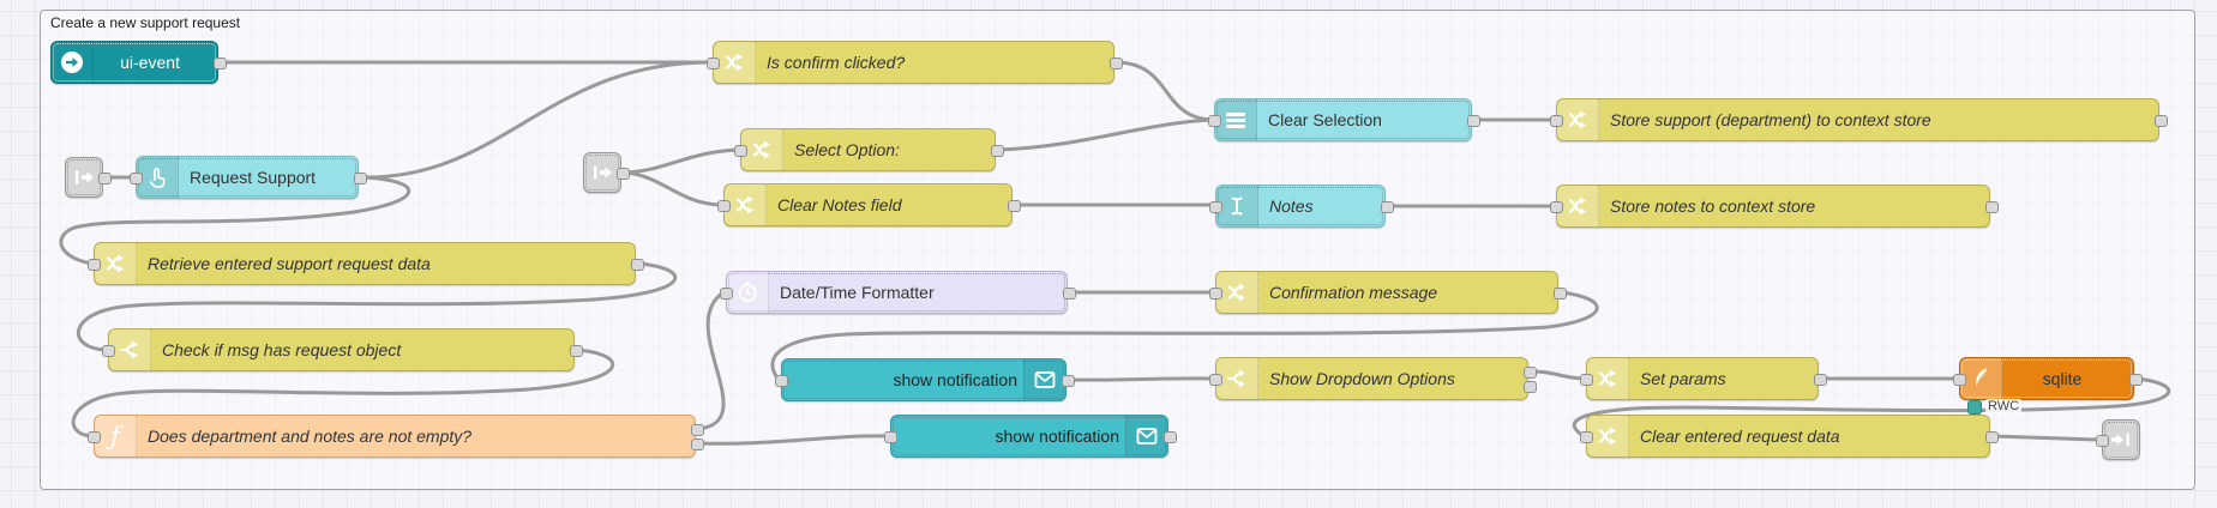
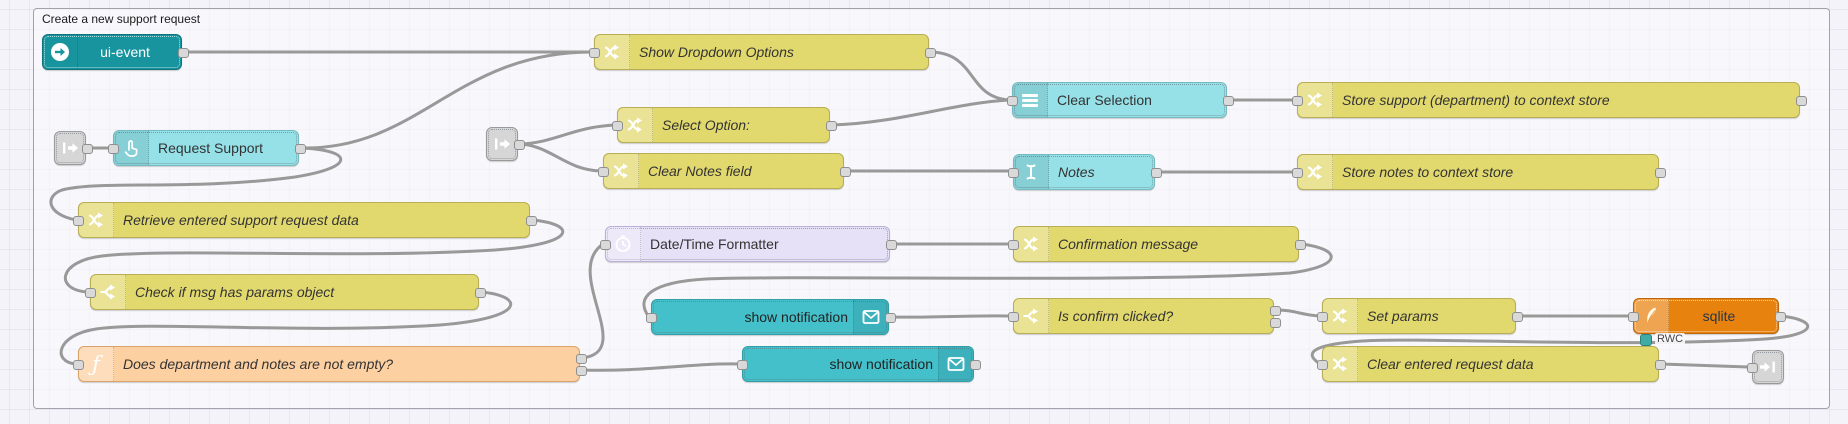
  Create a new support request
  ui-event
  Request Support
- Is confirm clicked?
+ Show Dropdown Options
  Select Option:
  Clear Notes field
  Clear Selection
  Notes
  Store support (department) to context store
  Store notes to context store
  Retrieve entered support request data
  Date/Time Formatter
  Confirmation message
- Check if msg has request object
+ Check if msg has params object
  show notification
- Show Dropdown Options
+ Is confirm clicked?
  Set params
  sqlite
  RWC
  ƒ
  Does department and notes are not empty?
  show notification
  Clear entered request data
